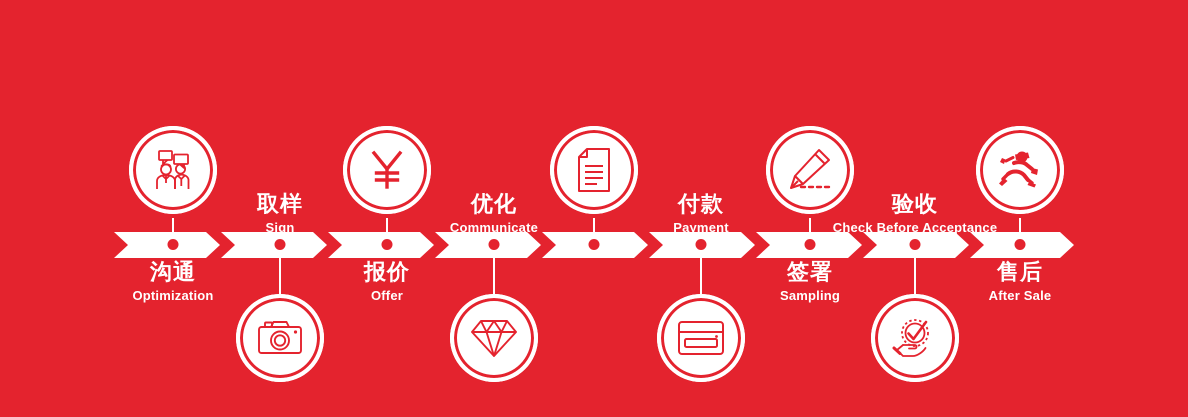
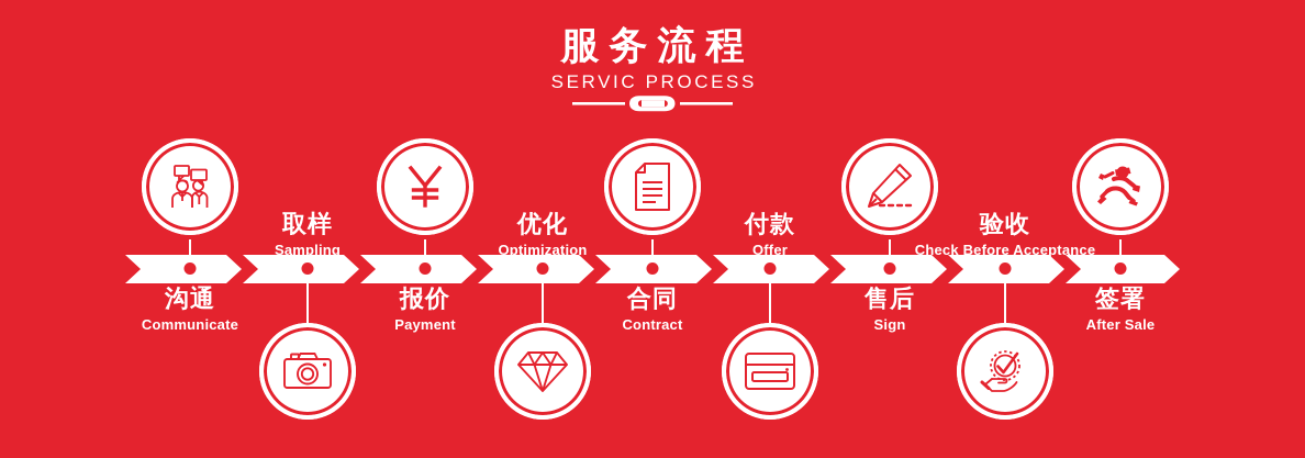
+ 服务流程
+ SERVIC PROCESS
  沟通
- Optimization
+ Communicate
  取样
- Sign
+ Sampling
  报价
- Offer
+ Payment
  优化
- Communicate
+ Optimization
+ 合同
+ Contract
  付款
- Payment
+ Offer
- 签署
+ 售后
- Sampling
+ Sign
  验收
  Check Before Acceptance
- 售后
+ 签署
  After Sale
